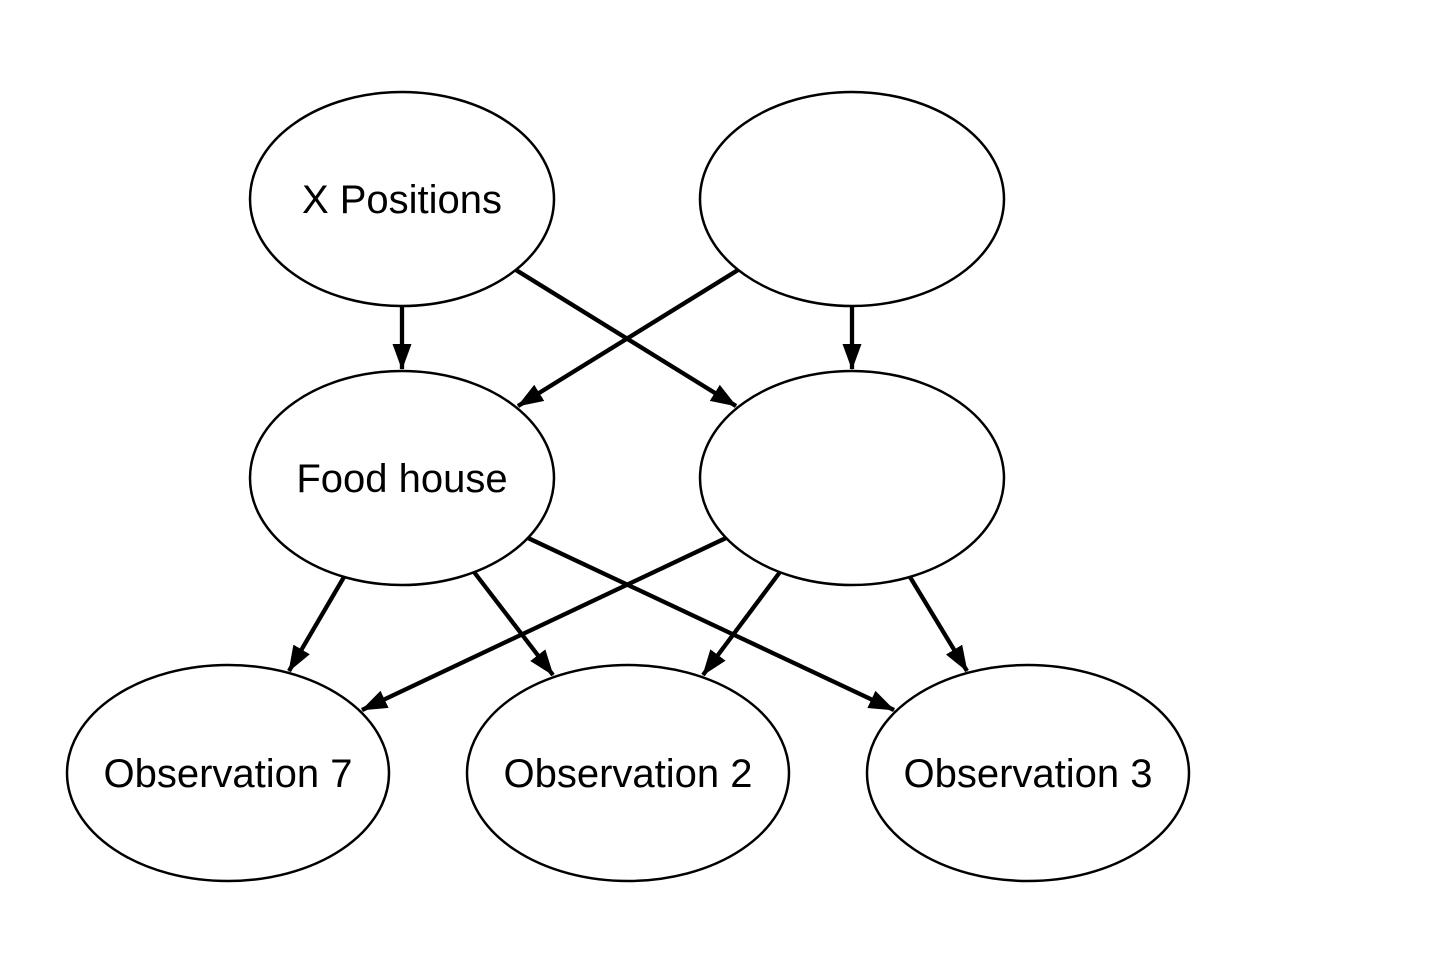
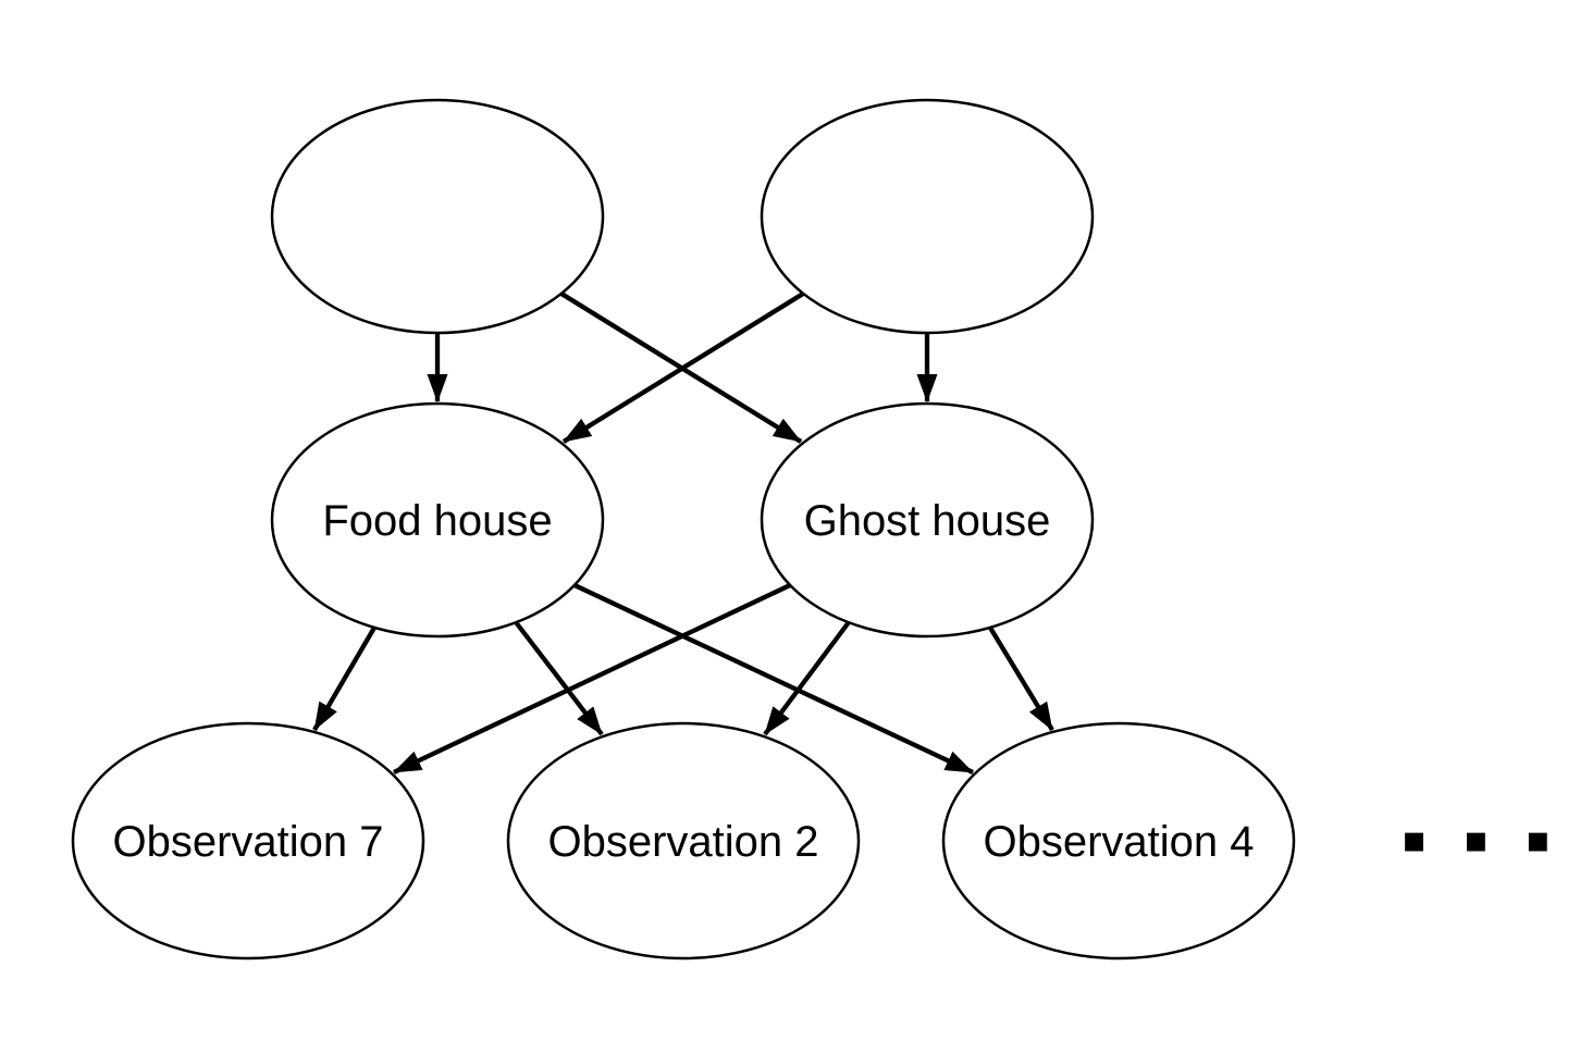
- X Positions
  Food house
+ Ghost house
  Observation 7
  Observation 2
- Observation 3
+ Observation 4
+ ▪ ▪ ▪
